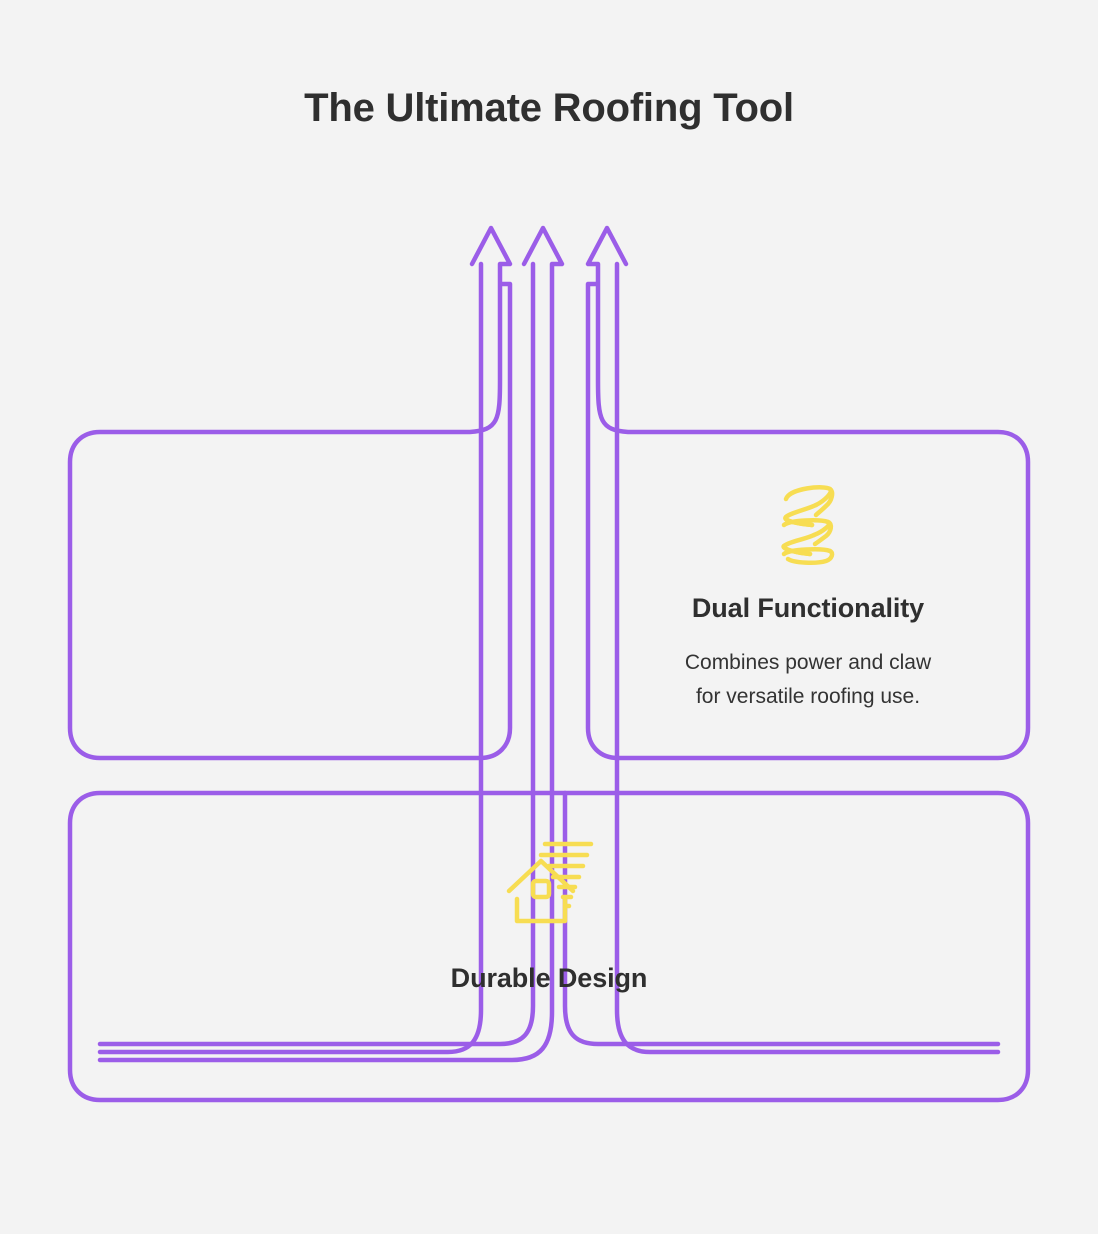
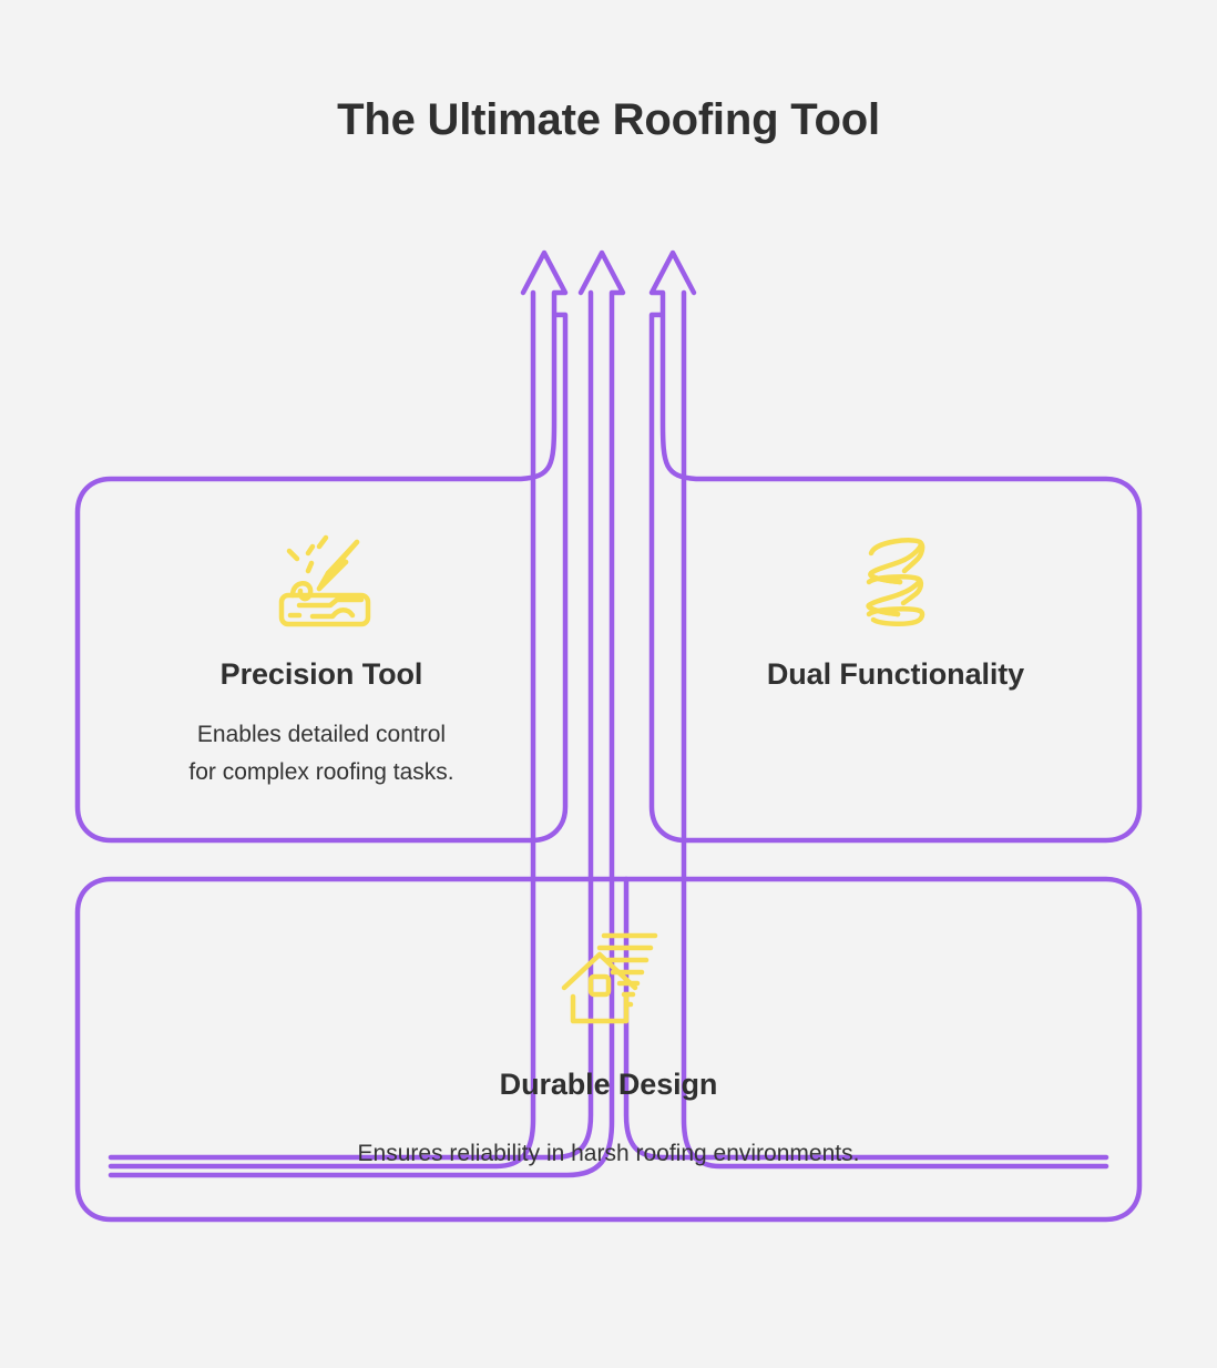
  The Ultimate Roofing Tool
+ Precision Tool
+ Enables detailed control
+ for complex roofing tasks.
  Dual Functionality
- Combines power and claw
- for versatile roofing use.
  Durable Design
+ Ensures reliability in harsh roofing environments.
